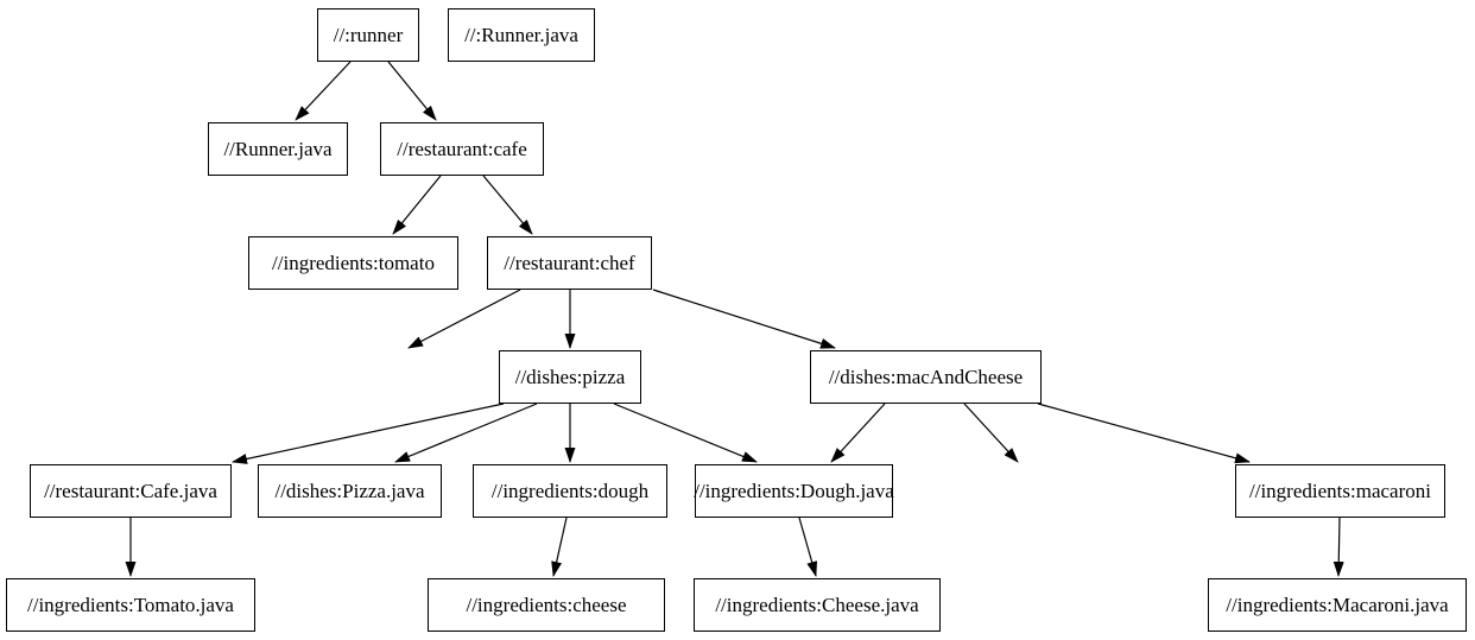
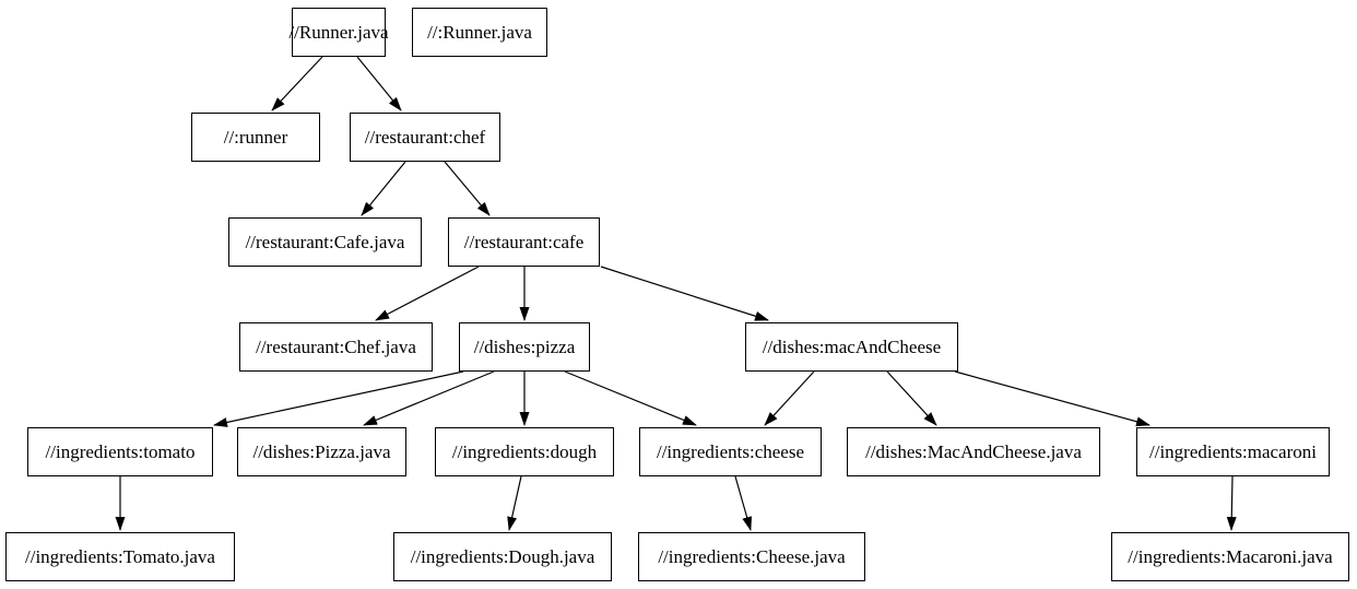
- //:runner
+ //Runner.java
  //:Runner.java
- //Runner.java
+ //:runner
- //restaurant:cafe
+ //restaurant:chef
- //ingredients:tomato
+ //restaurant:Cafe.java
- //restaurant:chef
+ //restaurant:cafe
+ //restaurant:Chef.java
  //dishes:pizza
  //dishes:macAndCheese
- //restaurant:Cafe.java
+ //ingredients:tomato
  //dishes:Pizza.java
  //ingredients:dough
- //ingredients:Dough.java
+ //ingredients:cheese
+ //dishes:MacAndCheese.java
  //ingredients:macaroni
  //ingredients:Tomato.java
- //ingredients:cheese
+ //ingredients:Dough.java
  //ingredients:Cheese.java
  //ingredients:Macaroni.java
